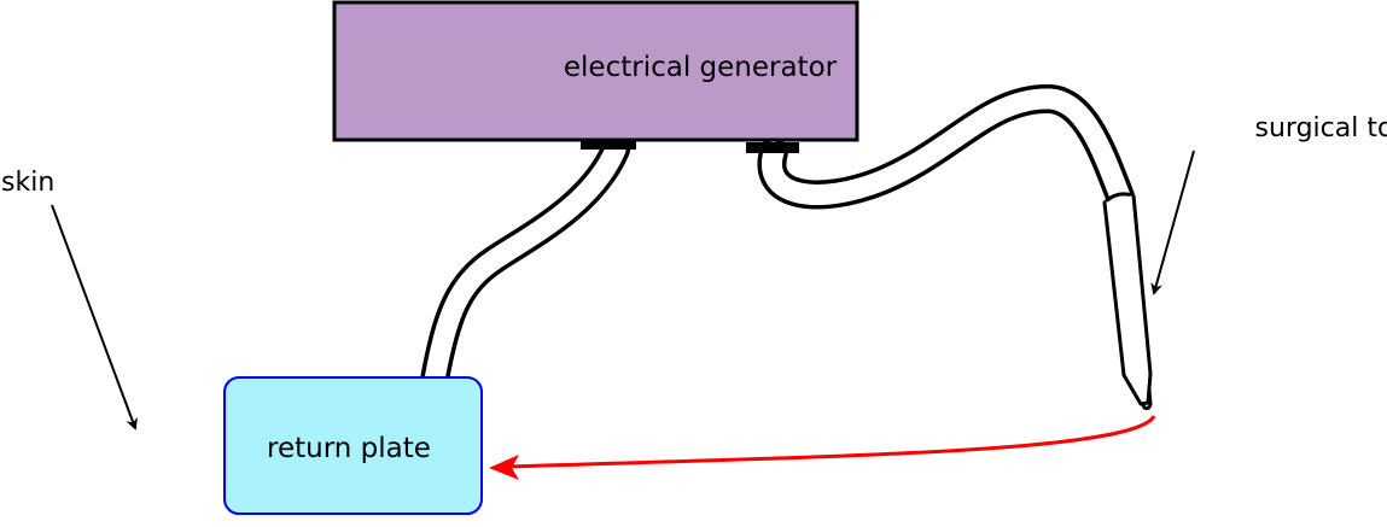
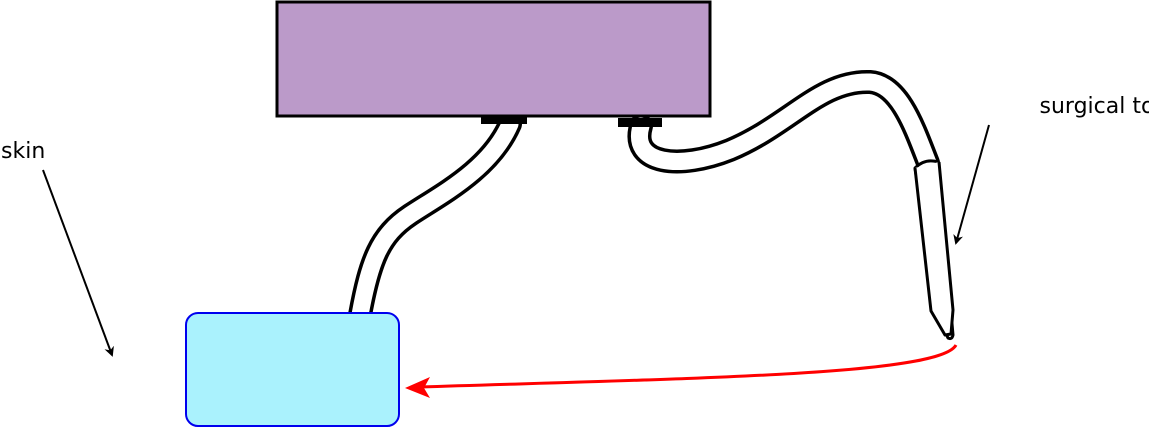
- electrical generator
- return plate
  skin
  surgical to
